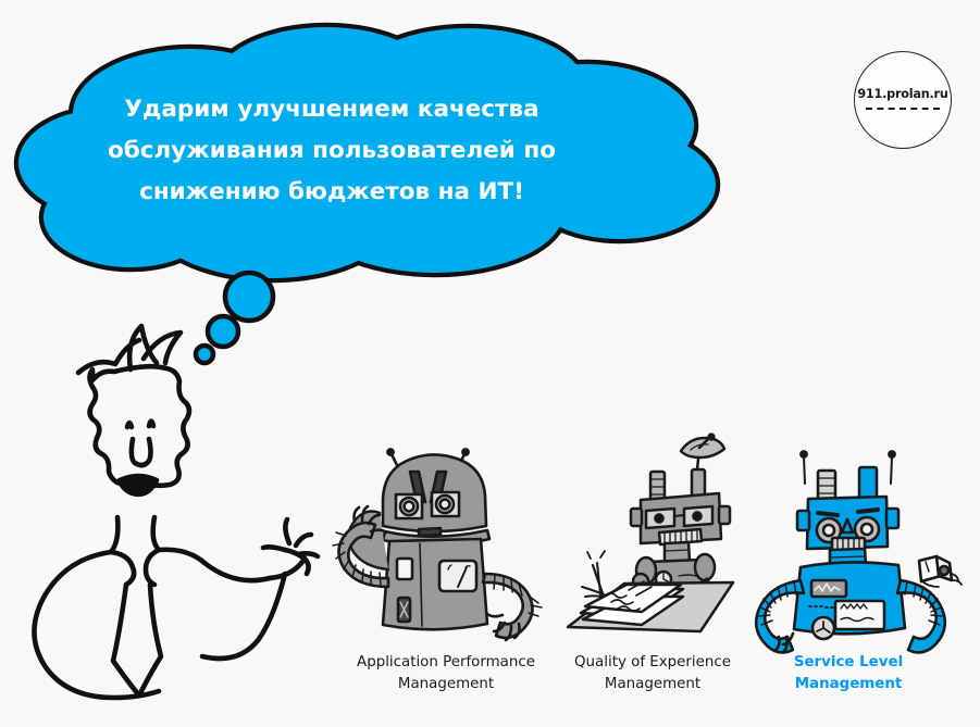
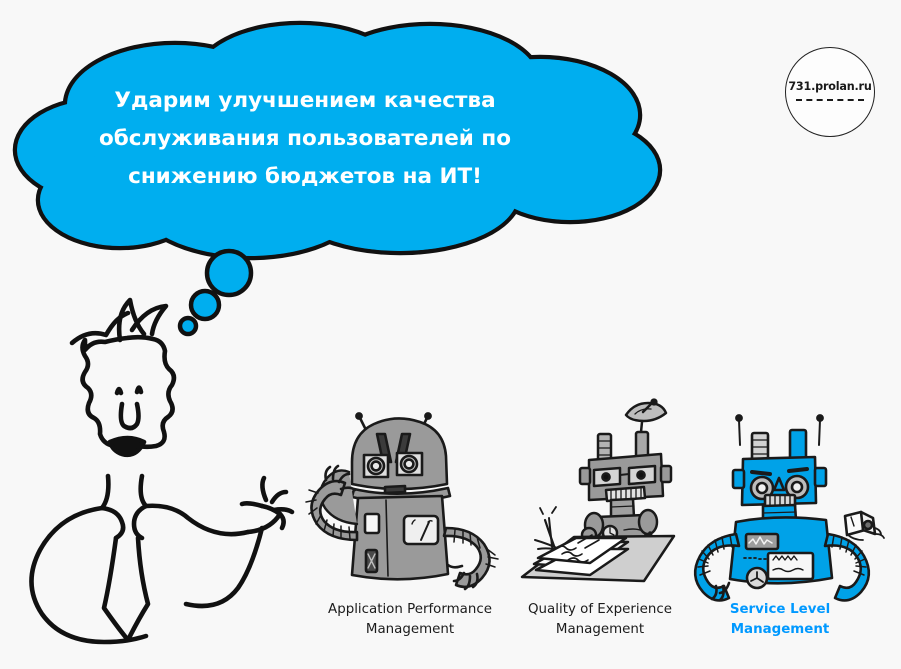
  Ударим улучшением качества
  обслуживания пользователей по
  снижению бюджетов на ИТ!
- 911.prolan.ru
+ 731.prolan.ru
  Application Performance
  Management
  Quality of Experience
  Management
  Service Level
  Management
